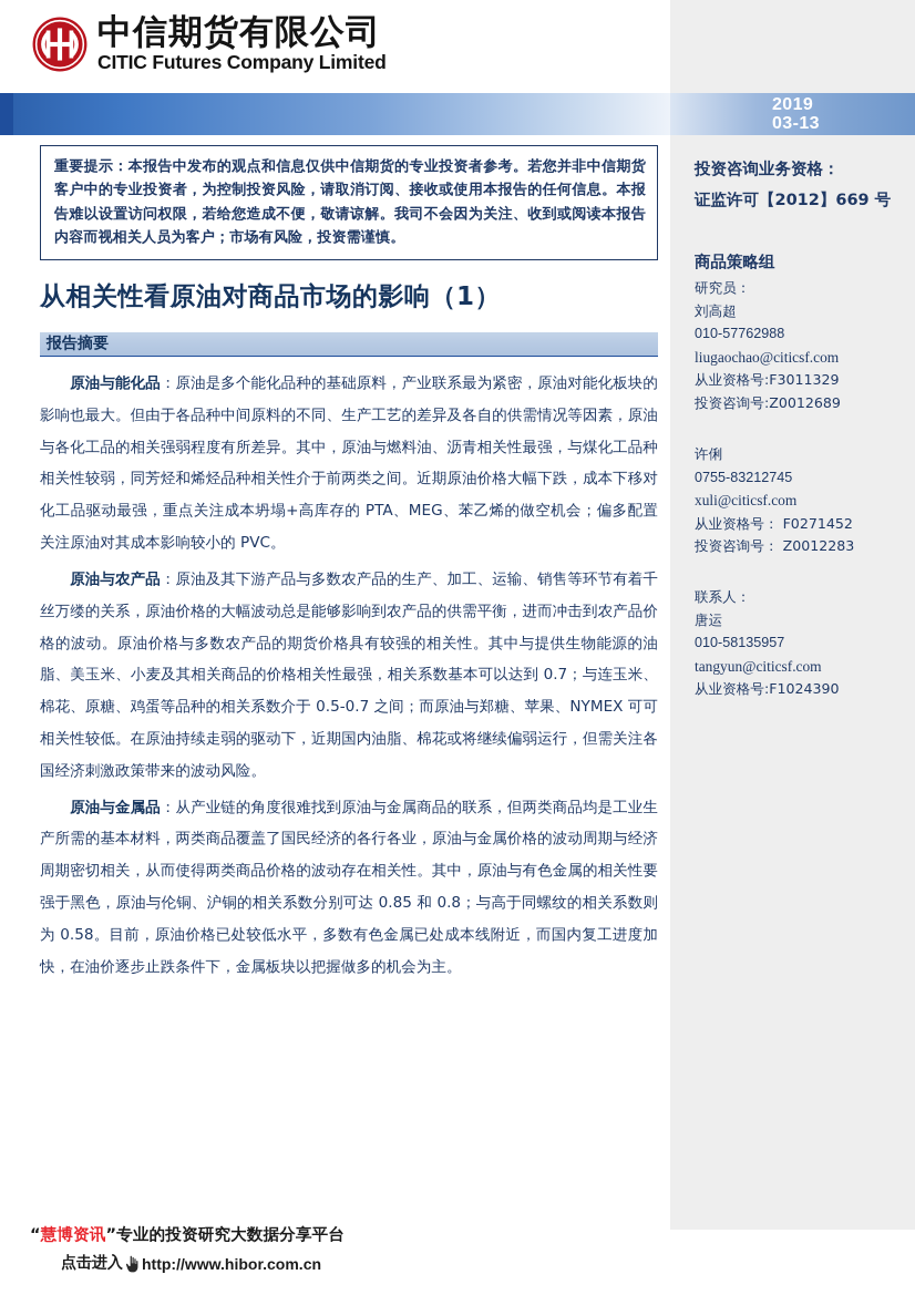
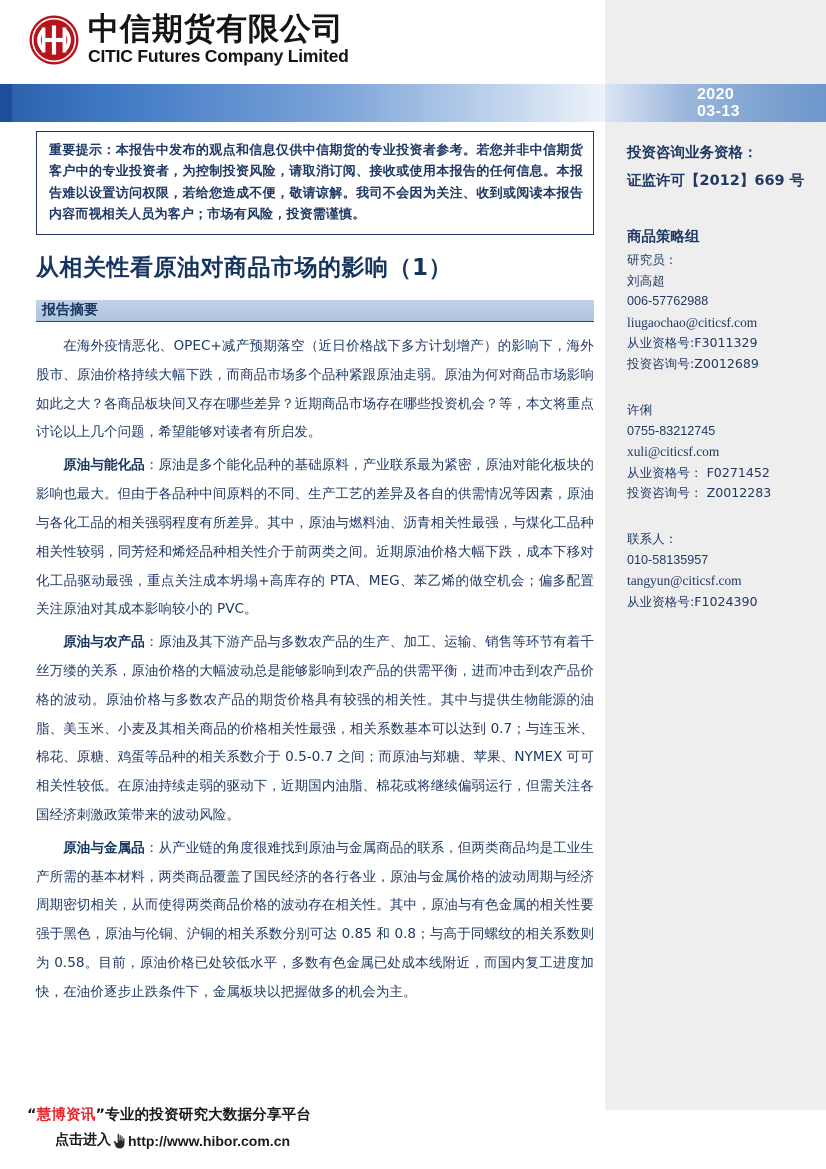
  中信期货有限公司
  CITIC Futures Company Limited
- 2019
+ 2020
  03-13
  重要提示：本报告中发布的观点和信息仅供中信期货的专业投资者参考。若您并非中信期货客户中的专业投资者，为控制投资风险，请取消订阅、接收或使用本报告的任何信息。本报告难以设置访问权限，若给您造成不便，敬请谅解。我司不会因为关注、收到或阅读本报告内容而视相关人员为客户；市场有风险，投资需谨慎。
  从相关性看原油对商品市场的影响（1）
  报告摘要
+ 在海外疫情恶化、OPEC+减产预期落空（近日价格战下多方计划增产）的影响下，海外股市、原油价格持续大幅下跌，而商品市场多个品种紧跟原油走弱。原油为何对商品市场影响如此之大？各商品板块间又存在哪些差异？近期商品市场存在哪些投资机会？等，本文将重点讨论以上几个问题，希望能够对读者有所启发。
  原油与能化品：原油是多个能化品种的基础原料，产业联系最为紧密，原油对能化板块的影响也最大。但由于各品种中间原料的不同、生产工艺的差异及各自的供需情况等因素，原油与各化工品的相关强弱程度有所差异。其中，原油与燃料油、沥青相关性最强，与煤化工品种相关性较弱，同芳烃和烯烃品种相关性介于前两类之间。近期原油价格大幅下跌，成本下移对化工品驱动最强，重点关注成本坍塌+高库存的 PTA、MEG、苯乙烯的做空机会；偏多配置关注原油对其成本影响较小的 PVC。
  原油与农产品：原油及其下游产品与多数农产品的生产、加工、运输、销售等环节有着千丝万缕的关系，原油价格的大幅波动总是能够影响到农产品的供需平衡，进而冲击到农产品价格的波动。原油价格与多数农产品的期货价格具有较强的相关性。其中与提供生物能源的油脂、美玉米、小麦及其相关商品的价格相关性最强，相关系数基本可以达到 0.7；与连玉米、棉花、原糖、鸡蛋等品种的相关系数介于 0.5-0.7 之间；而原油与郑糖、苹果、NYMEX 可可相关性较低。在原油持续走弱的驱动下，近期国内油脂、棉花或将继续偏弱运行，但需关注各国经济刺激政策带来的波动风险。
  原油与金属品：从产业链的角度很难找到原油与金属商品的联系，但两类商品均是工业生产所需的基本材料，两类商品覆盖了国民经济的各行各业，原油与金属价格的波动周期与经济周期密切相关，从而使得两类商品价格的波动存在相关性。其中，原油与有色金属的相关性要强于黑色，原油与伦铜、沪铜的相关系数分别可达 0.85 和 0.8；与高于同螺纹的相关系数则为 0.58。目前，原油价格已处较低水平，多数有色金属已处成本线附近，而国内复工进度加快，在油价逐步止跌条件下，金属板块以把握做多的机会为主。
  投资咨询业务资格：
  证监许可【2012】669 号
  商品策略组
  研究员：
  刘高超
- 010-57762988
+ 006-57762988
  liugaochao@citicsf.com
  从业资格号:F3011329
  投资咨询号:Z0012689
  许俐
  0755-83212745
  xuli@citicsf.com
  从业资格号： F0271452
  投资咨询号： Z0012283
  联系人：
- 唐运
  010-58135957
  tangyun@citicsf.com
  从业资格号:F1024390
  “慧博资讯”专业的投资研究大数据分享平台
  点击进入
  http://www.hibor.com.cn
